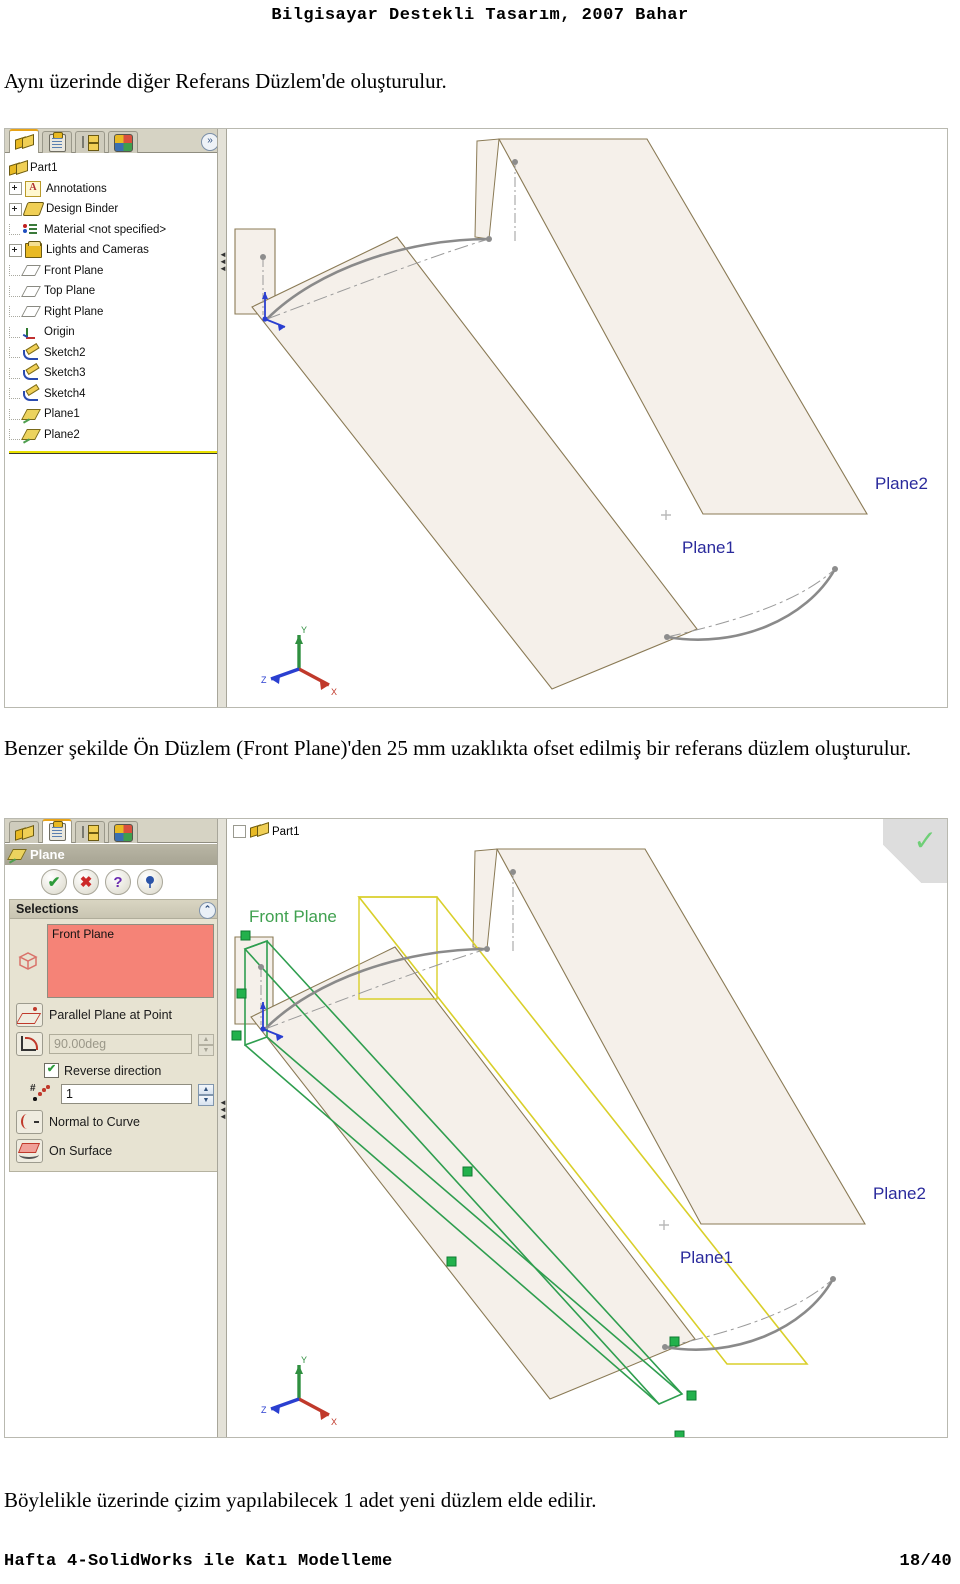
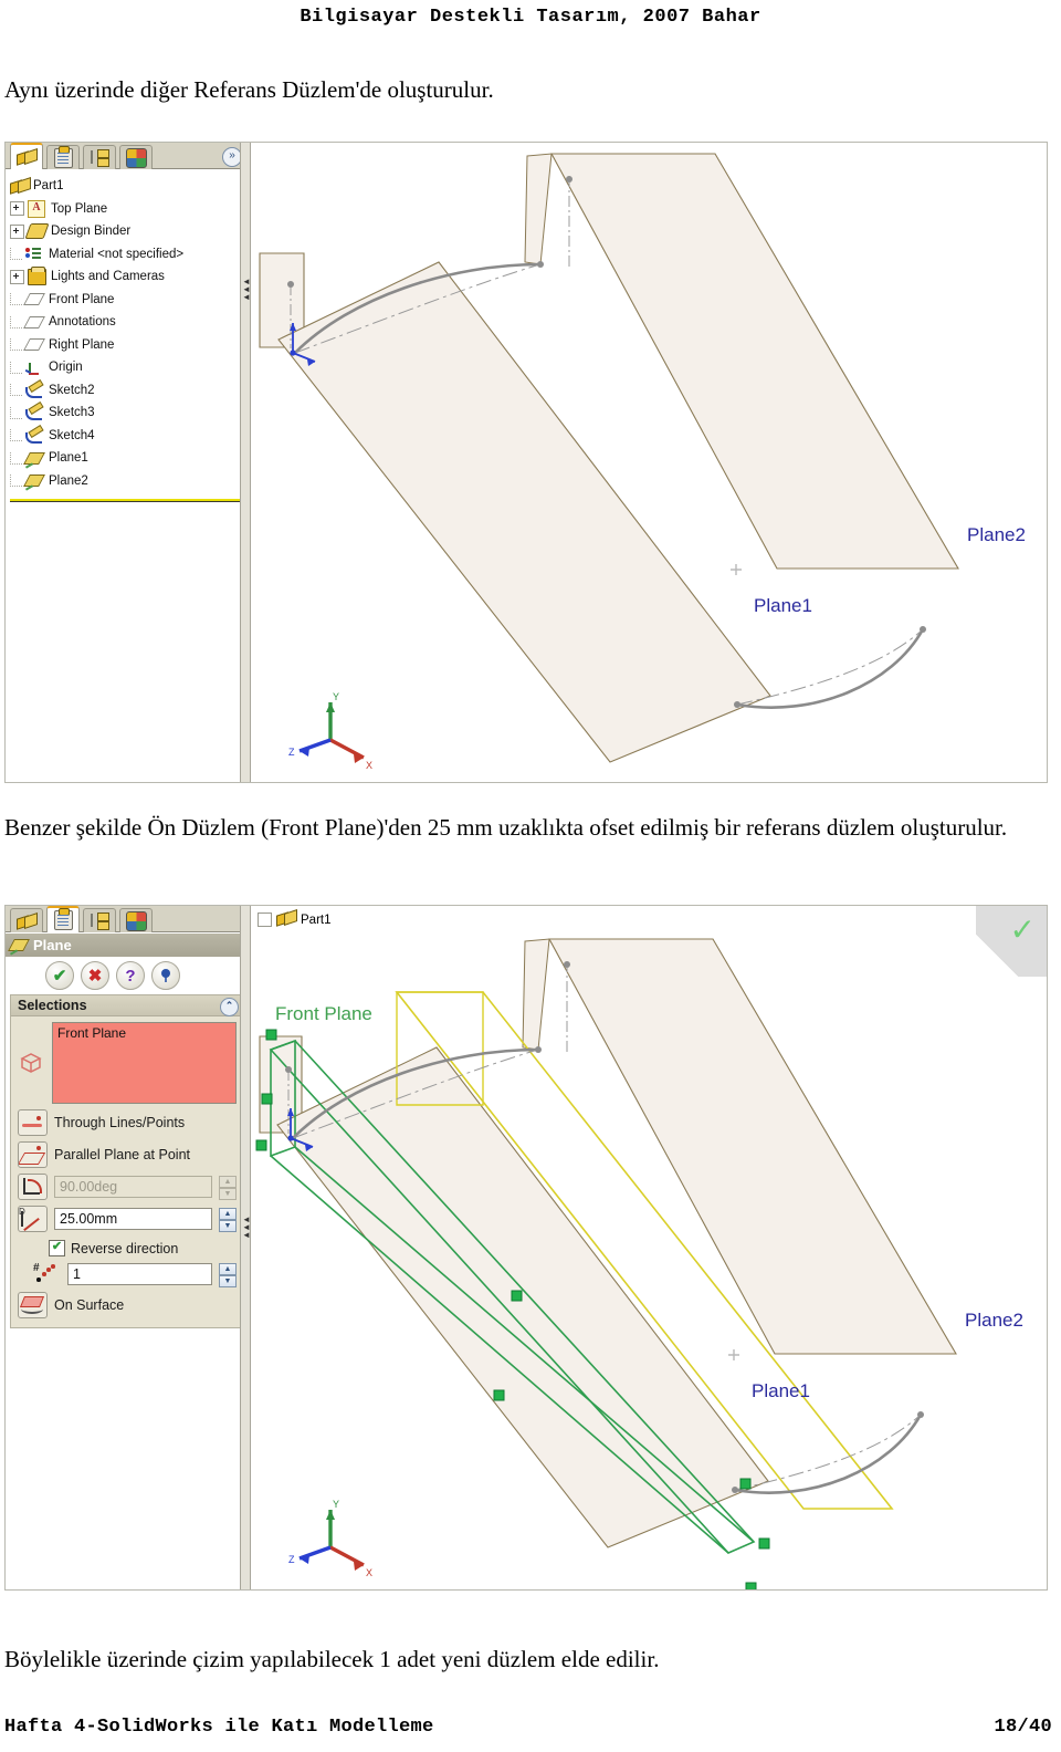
  Bilgisayar Destekli Tasarım, 2007 Bahar
  Aynı üzerinde diğer Referans Düzlem'de oluşturulur.
  »
  Part1
  A
- Annotations
+ Top Plane
  Design Binder
  Material <not specified>
  Lights and Cameras
  Front Plane
- Top Plane
+ Annotations
  Right Plane
  Origin
  Sketch2
  Sketch3
  Sketch4
  Plane1
  Plane2
  ◄
  ◄
  ◄
  Y
  X
  Z
  Plane2
  Plane1
  Benzer şekilde Ön Düzlem (Front Plane)'den 25 mm uzaklıkta ofset edilmiş bir referans düzlem oluşturulur.
  Plane
  ✔
  ✖
  ?
  Selections
  ⌃
  Front Plane
+ Through Lines/Points
  Parallel Plane at Point
  90.00deg
+ D
+ 25.00mm
  ✔
  Reverse direction
  #
  1
- Normal to Curve
  On Surface
  ◄
  ◄
  ◄
  Part1
  Y
  X
  Z
  Front Plane
  Plane2
  Plane1
  ✓
  Böylelikle üzerinde çizim yapılabilecek 1 adet yeni düzlem elde edilir.
  Hafta 4-SolidWorks ile Katı Modelleme
  18/40
